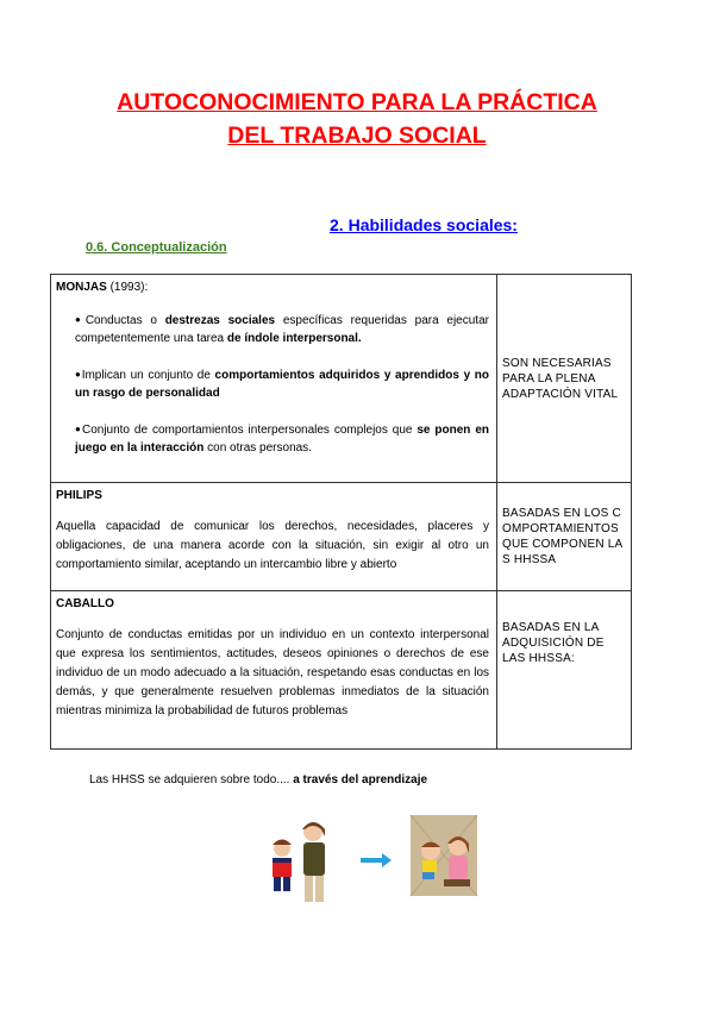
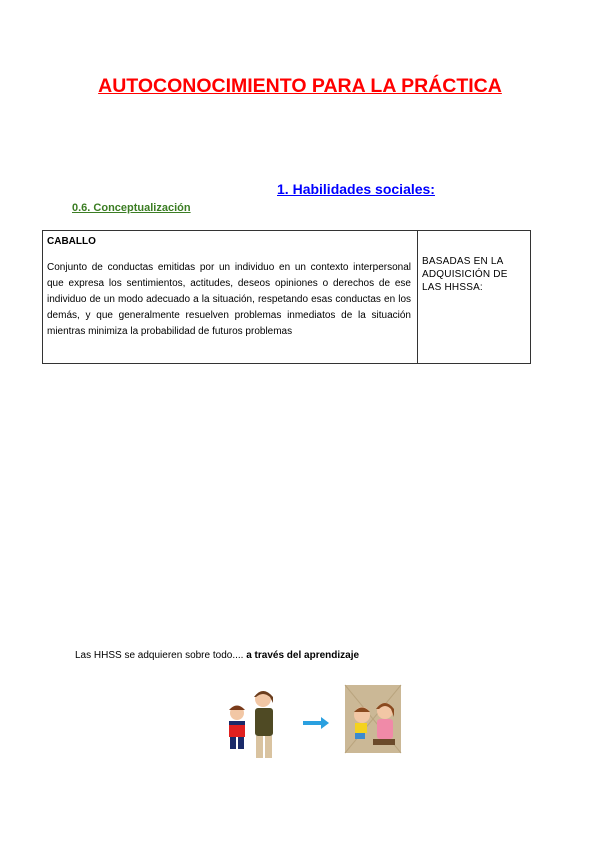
  AUTOCONOCIMIENTO PARA LA PRÁCTICA
- DEL TRABAJO SOCIAL
- 2. Habilidades sociales:
+ 1. Habilidades sociales:
  0.6. Conceptualización
- MONJAS (1993): ●Conductas o destrezas sociales específicas requeridas para ejecutar competentemente una tarea de índole interpersonal. ●Implican un conjunto de comportamientos adquiridos y aprendidos y no un rasgo de personalidad ●Conjunto de comportamientos interpersonales complejos que se ponen en juego en la interacción con otras personas.	SON NECESARIAS PARA LA PLENA ADAPTACIÓN VITAL
- PHILIPS Aquella capacidad de comunicar los derechos, necesidades, placeres y obligaciones, de una manera acorde con la situación, sin exigir al otro un comportamiento similar, aceptando un intercambio libre y abierto	BASADAS EN LOS COMPORTAMIENTOS QUE COMPONEN LAS HHSSA
  CABALLO Conjunto de conductas emitidas por un individuo en un contexto interpersonal que expresa los sentimientos, actitudes, deseos opiniones o derechos de ese individuo de un modo adecuado a la situación, respetando esas conductas en los demás, y que generalmente resuelven problemas inmediatos de la situación mientras minimiza la probabilidad de futuros problemas	BASADAS EN LA ADQUISICIÓN DE LAS HHSSA:
  Las HHSS se adquieren sobre todo.... a través del aprendizaje
